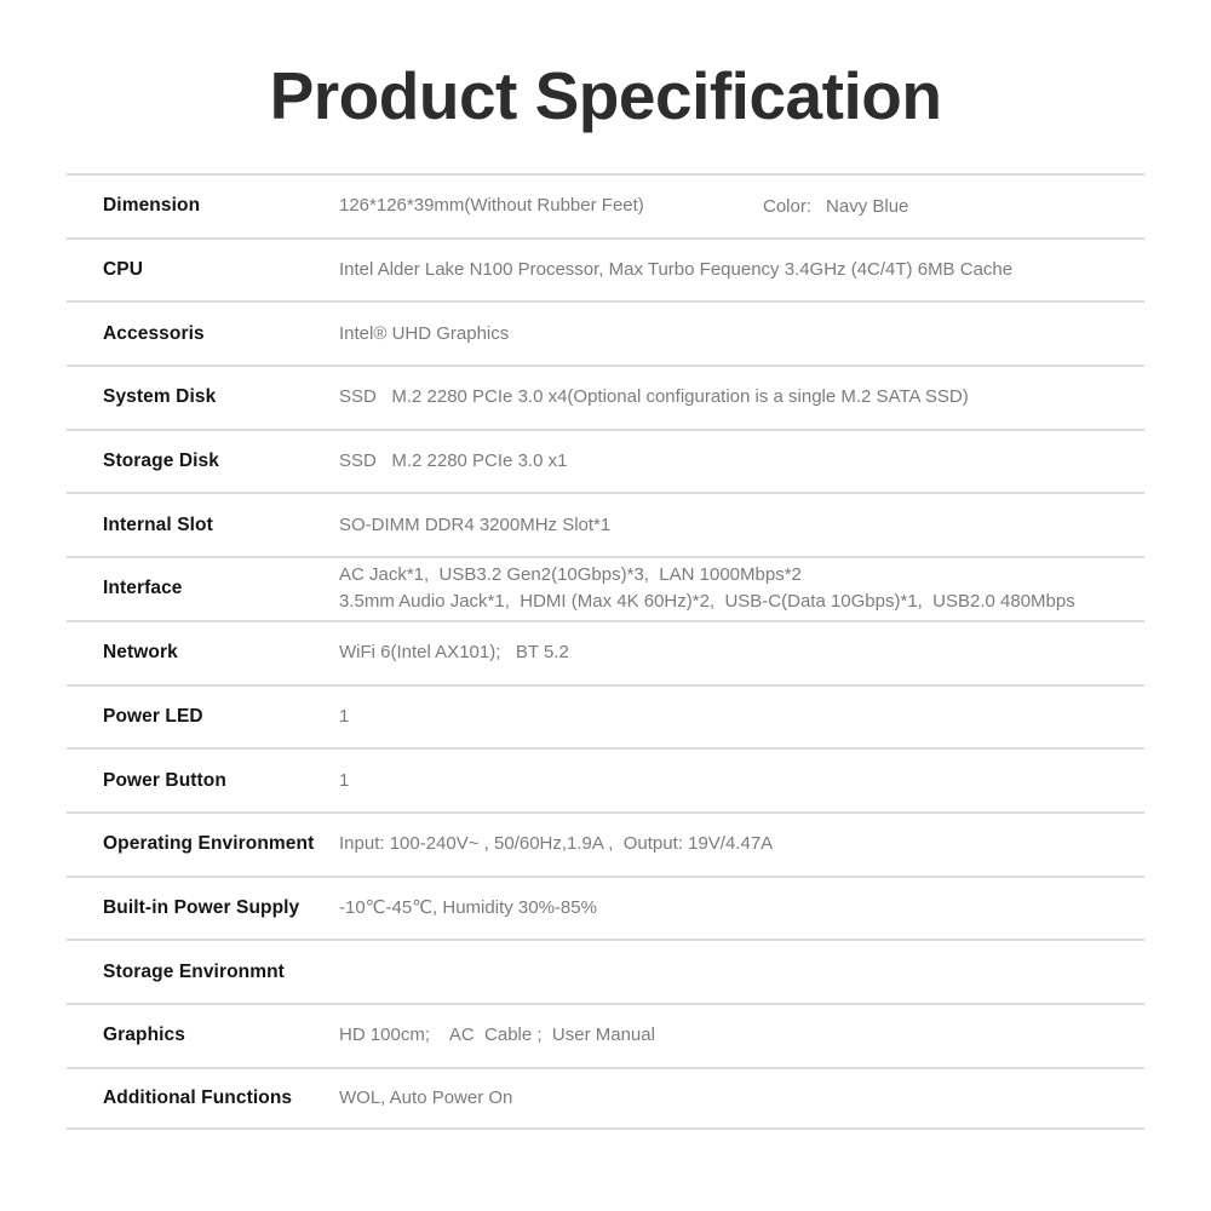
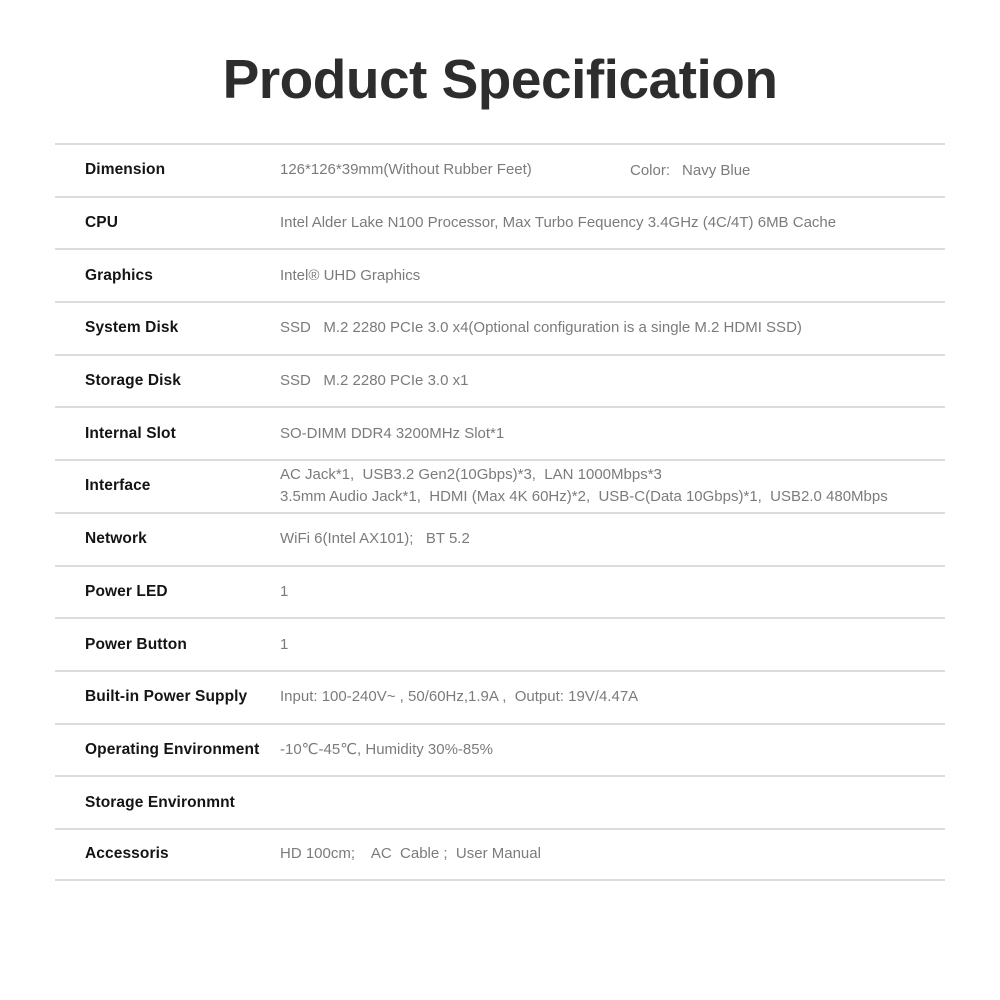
  Product Specification
  Dimension
  126*126*39mm(Without Rubber Feet)
  Color:
  Navy Blue
  CPU
  Intel Alder Lake N100 Processor, Max Turbo Fequency 3.4GHz (4C/4T) 6MB Cache
- Accessoris
+ Graphics
  Intel® UHD Graphics
  System Disk
- SSD M.2 2280 PCIe 3.0 x4(Optional configuration is a single M.2 SATA SSD)
+ SSD M.2 2280 PCIe 3.0 x4(Optional configuration is a single M.2 HDMI SSD)
  Storage Disk
  SSD M.2 2280 PCIe 3.0 x1
  Internal Slot
  SO-DIMM DDR4 3200MHz Slot*1
  Interface
- AC Jack*1, USB3.2 Gen2(10Gbps)*3, LAN 1000Mbps*2
+ AC Jack*1, USB3.2 Gen2(10Gbps)*3, LAN 1000Mbps*3
  3.5mm Audio Jack*1, HDMI (Max 4K 60Hz)*2, USB-C(Data 10Gbps)*1, USB2.0 480Mbps
  Network
  WiFi 6(Intel AX101); BT 5.2
  Power LED
  1
  Power Button
  1
- Operating Environment
+ Built-in Power Supply
  Input: 100-240V~ , 50/60Hz,1.9A , Output: 19V/4.47A
- Built-in Power Supply
+ Operating Environment
  -10℃-45℃, Humidity 30%-85%
  Storage Environmnt
- Graphics
+ Accessoris
  HD 100cm; AC Cable ; User Manual
- Additional Functions
- WOL, Auto Power On
